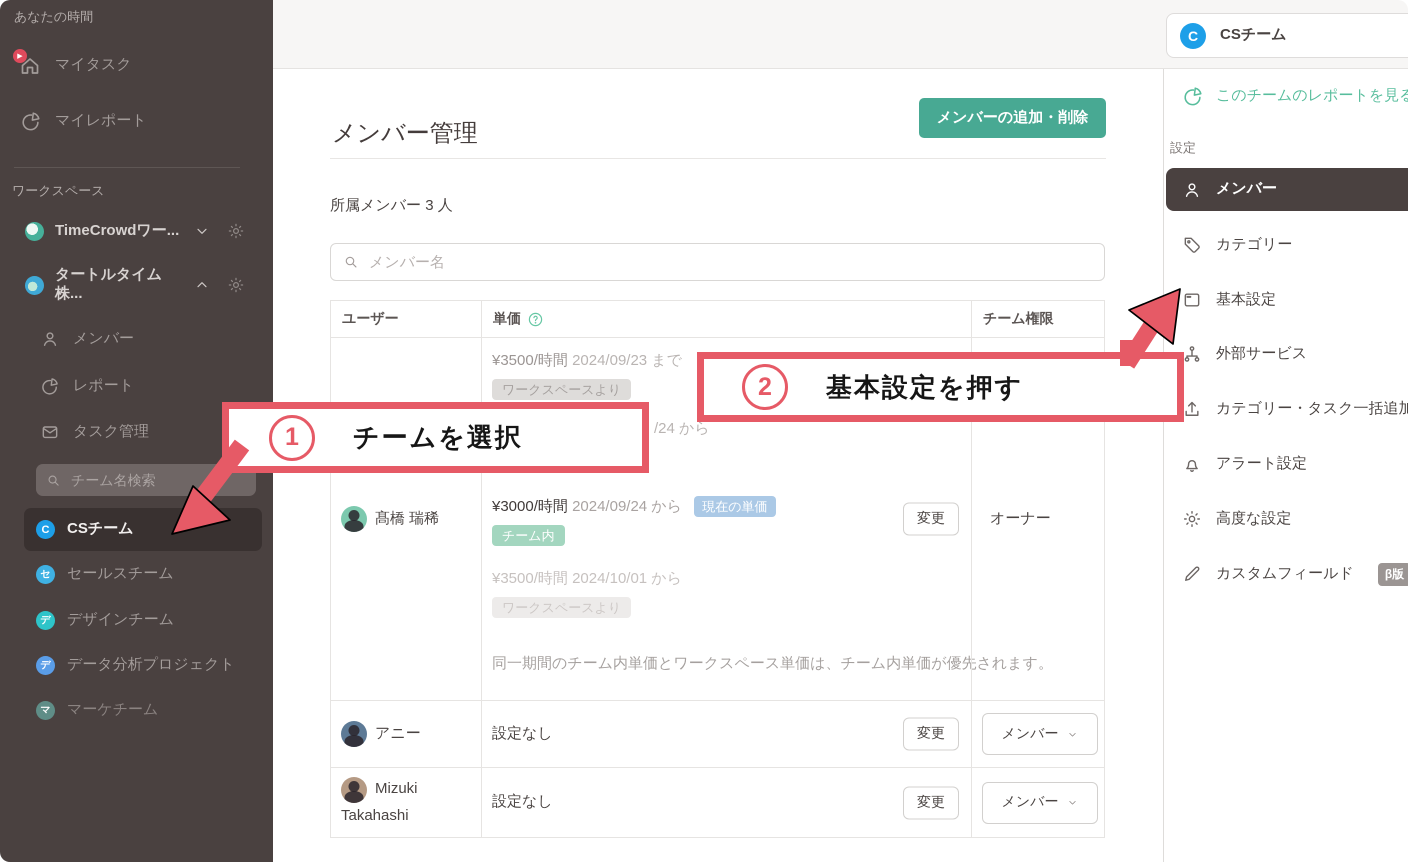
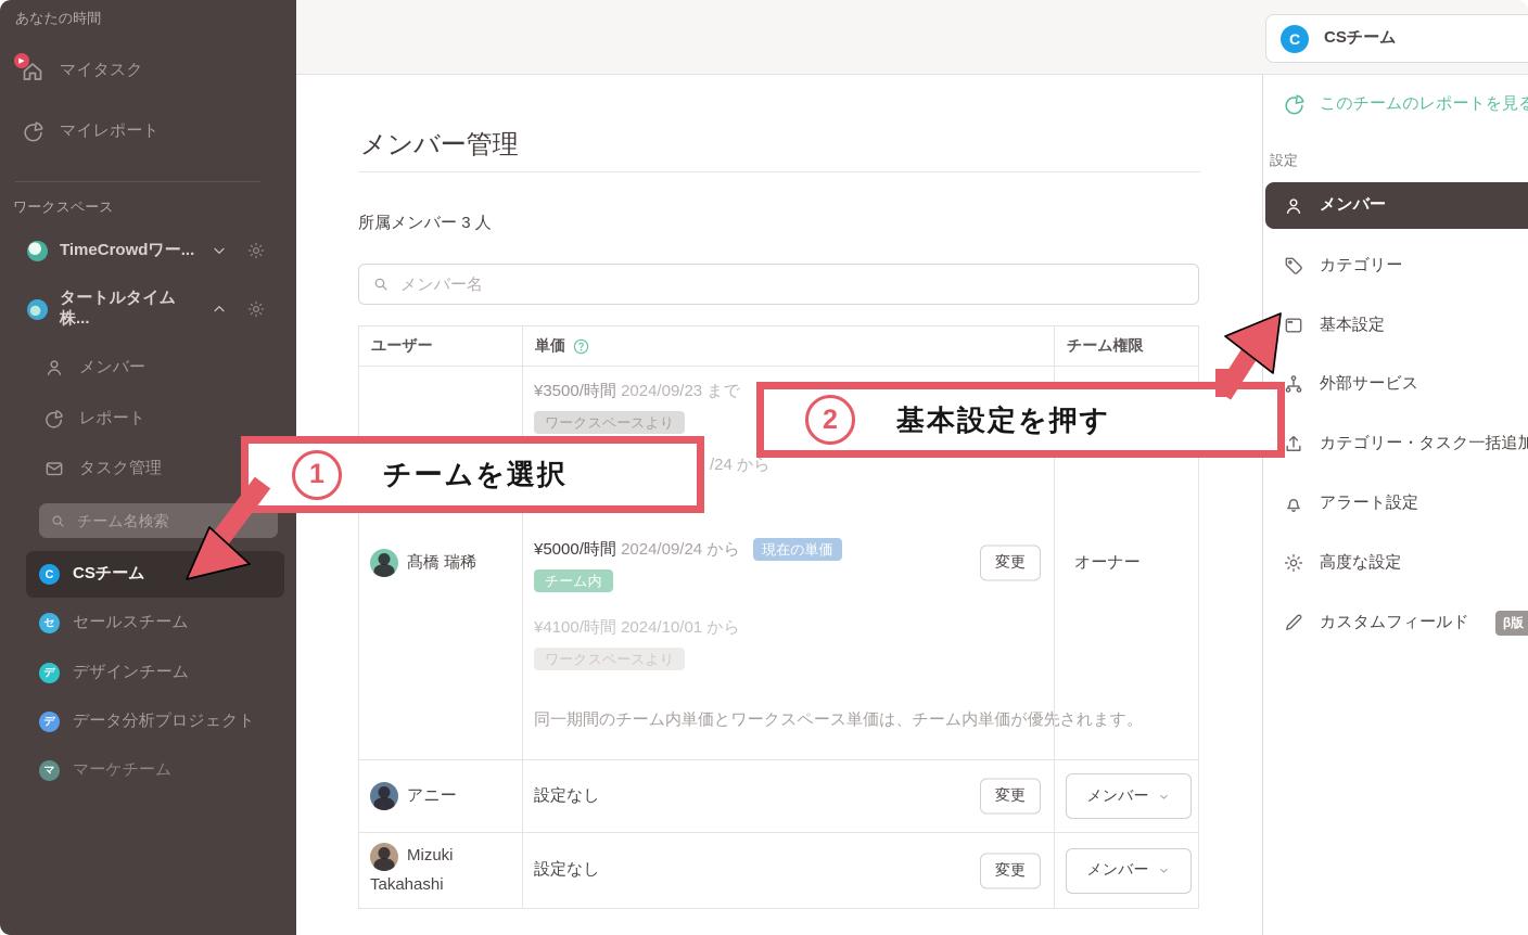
  あなたの時間
  マイタスク
  マイレポート
  ワークスペース
  TimeCrowdワー...
  タートルタイム株...
  メンバー
  レポート
  タスク管理
  チーム名検索
  C
  CSチーム
  セ
  セールスチーム
  デ
  デザインチーム
  デ
  データ分析プロジェクト
  マ
  マーケチーム
  C
  CSチーム
  メンバー管理
- メンバーの追加・削除
  所属メンバー 3 人
  メンバー名
  ユーザー
  単価
  チーム権限
  髙橋 瑞稀
  ¥3500/時間 2024/09/23 まで
  ワークスペースより
  /24 から
- ¥3000/時間 2024/09/24 から 現在の単価
+ ¥5000/時間 2024/09/24 から 現在の単価
  チーム内
- ¥3500/時間 2024/10/01 から
+ ¥4100/時間 2024/10/01 から
  ワークスペースより
  同一期間のチーム内単価とワークスペース単価は、チーム内単価が優先されます。
  変更
  オーナー
  アニー
  設定なし
  変更
  メンバー
  Mizuki Takahashi
  設定なし
  変更
  メンバー
  このチームのレポートを見る
  設定
  メンバー
  カテゴリー
  基本設定
  外部サービス
  カテゴリー・タスク一括追加
  アラート設定
  高度な設定
  カスタムフィールド
  β版
  1
  チームを選択
  2
  基本設定を押す
